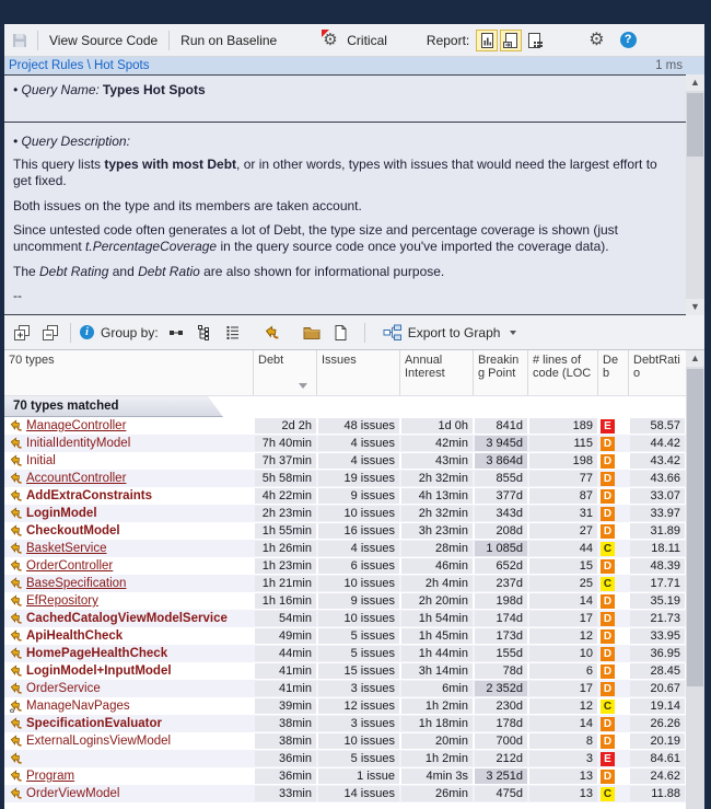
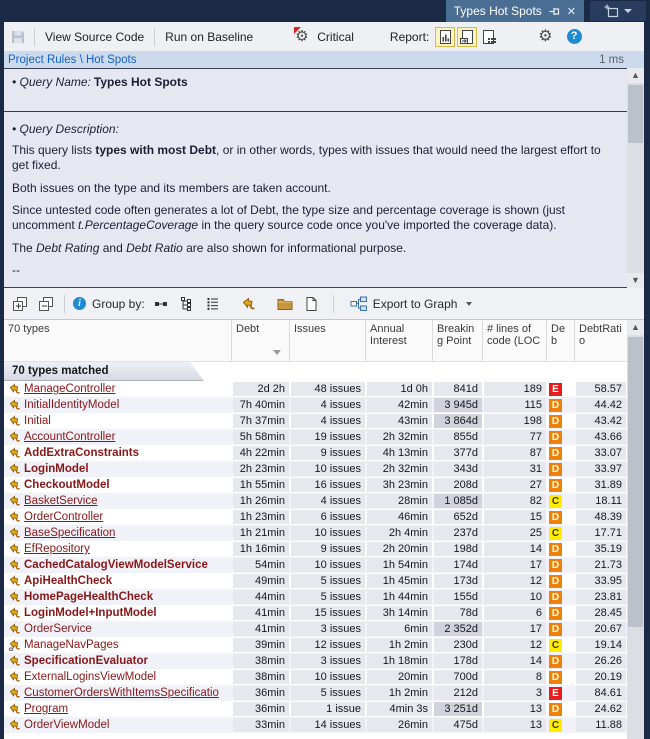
+ Types Hot Spots
+ ✕
  View Source Code
  Run on Baseline
  ⚙
  Critical
  Report:
  ⚙
  ?
  Project Rules \ Hot Spots
  1 ms
  • Query Name: Types Hot Spots
  • Query Description:
  This query lists types with most Debt, or in other words, types with issues that would need the largest effort to get fixed.
  Both issues on the type and its members are taken account.
  Since untested code often generates a lot of Debt, the type size and percentage coverage is shown (just uncomment t.PercentageCoverage in the query source code once you've imported the coverage data).
  The Debt Rating and Debt Ratio are also shown for informational purpose.
  --
  ▲
  ▼
  i
  Group by:
  Export to Graph
  70 types
  Debt
  Issues
  Annual Interest
  Breaking Point
  # lines of code (LOC
  Deb
  DebtRatio
  70 types matched
  ManageController
  2d 2h
  48 issues
  1d 0h
  841d
  189
  E
  58.57
  InitialIdentityModel
  7h 40min
  4 issues
  42min
  3 945d
  115
  D
  44.42
  Initial
  7h 37min
  4 issues
  43min
  3 864d
  198
  D
  43.42
  AccountController
  5h 58min
  19 issues
  2h 32min
  855d
  77
  D
  43.66
  AddExtraConstraints
  4h 22min
  9 issues
  4h 13min
  377d
  87
  D
  33.07
  LoginModel
  2h 23min
  10 issues
  2h 32min
  343d
  31
  D
  33.97
  CheckoutModel
  1h 55min
  16 issues
  3h 23min
  208d
  27
  D
  31.89
  BasketService
  1h 26min
  4 issues
  28min
  1 085d
- 44
+ 82
  C
  18.11
  OrderController
  1h 23min
  6 issues
  46min
  652d
  15
  D
  48.39
  BaseSpecification
  1h 21min
  10 issues
  2h 4min
  237d
  25
  C
  17.71
  EfRepository
  1h 16min
  9 issues
  2h 20min
  198d
  14
  D
  35.19
  CachedCatalogViewModelService
  54min
  10 issues
  1h 54min
  174d
  17
  D
  21.73
  ApiHealthCheck
  49min
  5 issues
  1h 45min
  173d
  12
  D
  33.95
  HomePageHealthCheck
  44min
  5 issues
  1h 44min
  155d
  10
  D
- 36.95
+ 23.81
  LoginModel+InputModel
  41min
  15 issues
  3h 14min
  78d
  6
  D
  28.45
  OrderService
  41min
  3 issues
  6min
  2 352d
  17
  D
  20.67
  ManageNavPages
  39min
  12 issues
  1h 2min
  230d
  12
  C
  19.14
  SpecificationEvaluator
  38min
  3 issues
  1h 18min
  178d
  14
  D
  26.26
  ExternalLoginsViewModel
  38min
  10 issues
  20min
  700d
  8
  D
  20.19
+ CustomerOrdersWithItemsSpecificatio
  36min
  5 issues
  1h 2min
  212d
  3
  E
  84.61
  Program
  36min
  1 issue
  4min 3s
  3 251d
  13
  D
  24.62
  OrderViewModel
  33min
  14 issues
  26min
  475d
  13
  C
  11.88
  ▲
